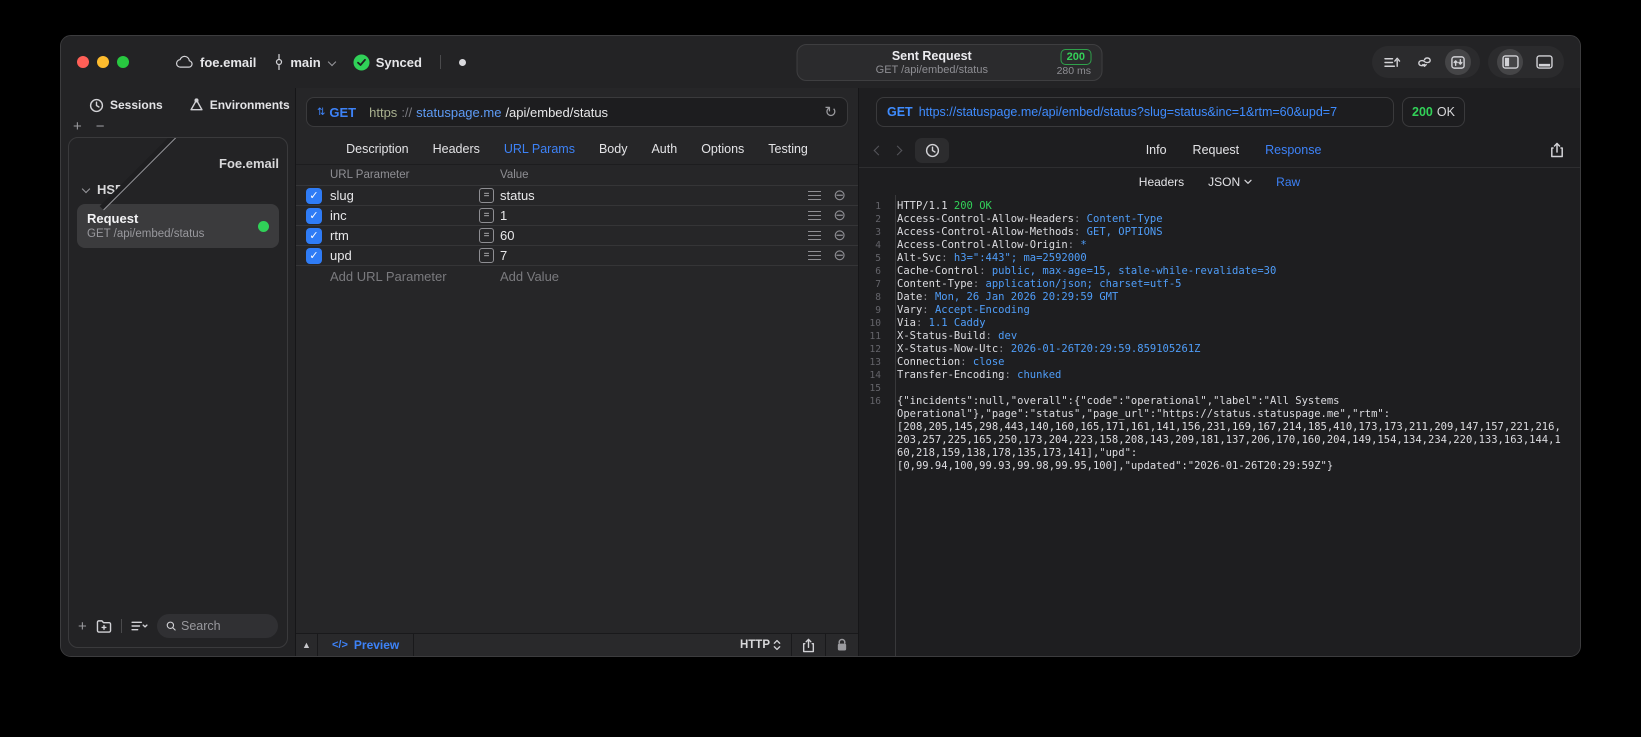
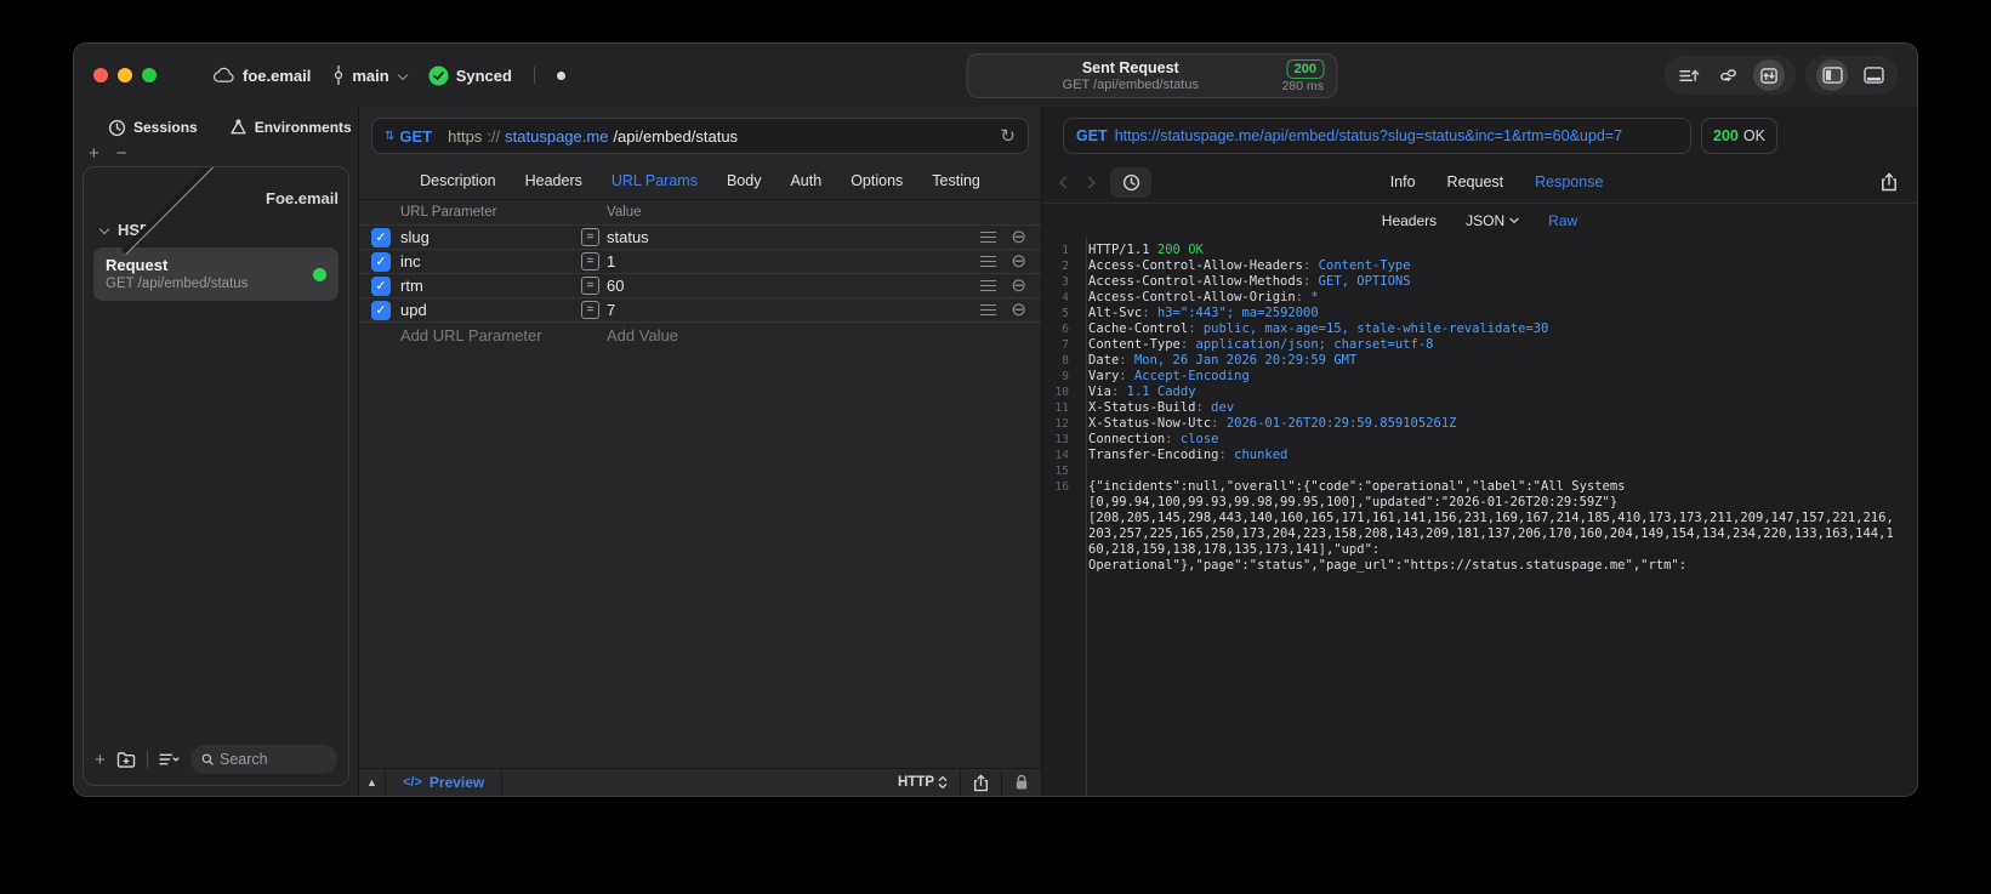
  foe.email
  main
  Synced
  Sent Request
  GET /api/embed/status
  200
  280 ms
  Sessions
  Environments
  +
  −
  Foe.email
  Request
  GET /api/embed/status
  +
  Search
  ⇅
  GET
  https
  ://
  statuspage.me
  /api/embed/status
  ↻
  Description
  Headers
  URL Params
  Body
  Auth
  Options
  Testing
  URL Parameter
  Value
  ✓
  slug
  =
  status
  ⊖
  ✓
  inc
  =
  1
  ⊖
  ✓
  rtm
  =
  60
  ⊖
  ✓
  upd
  =
  7
  ⊖
  Add URL Parameter
  Add Value
  ▲
  </>
  Preview
  HTTP
  GET
  https://statuspage.me/api/embed/status?slug=status&inc=1&rtm=60&upd=7
  200
  OK
  Info
  Request
  Response
  Headers
  JSON
  Raw
  1
  HTTP/1.1 200 OK
  2
  Access-Control-Allow-Headers: Content-Type
  3
  Access-Control-Allow-Methods: GET, OPTIONS
  4
  Access-Control-Allow-Origin: *
  5
  Alt-Svc: h3=":443"; ma=2592000
  6
  Cache-Control: public, max-age=15, stale-while-revalidate=30
  7
- Content-Type: application/json; charset=utf-5
+ Content-Type: application/json; charset=utf-8
  8
  Date: Mon, 26 Jan 2026 20:29:59 GMT
  9
  Vary: Accept-Encoding
  10
  Via: 1.1 Caddy
  11
  X-Status-Build: dev
  12
  X-Status-Now-Utc: 2026-01-26T20:29:59.859105261Z
  13
  Connection: close
  14
  Transfer-Encoding: chunked
  15
  16
  {"incidents":null,"overall":{"code":"operational","label":"All Systems
- Operational"},"page":"status","page_url":"https://status.statuspage.me","rtm":
+ [0,99.94,100,99.93,99.98,99.95,100],"updated":"2026-01-26T20:29:59Z"}
  [208,205,145,298,443,140,160,165,171,161,141,156,231,169,167,214,185,410,173,173,211,209,147,157,221,216,
  203,257,225,165,250,173,204,223,158,208,143,209,181,137,206,170,160,204,149,154,134,234,220,133,163,144,1
  60,218,159,138,178,135,173,141],"upd":
- [0,99.94,100,99.93,99.98,99.95,100],"updated":"2026-01-26T20:29:59Z"}
+ Operational"},"page":"status","page_url":"https://status.statuspage.me","rtm":
